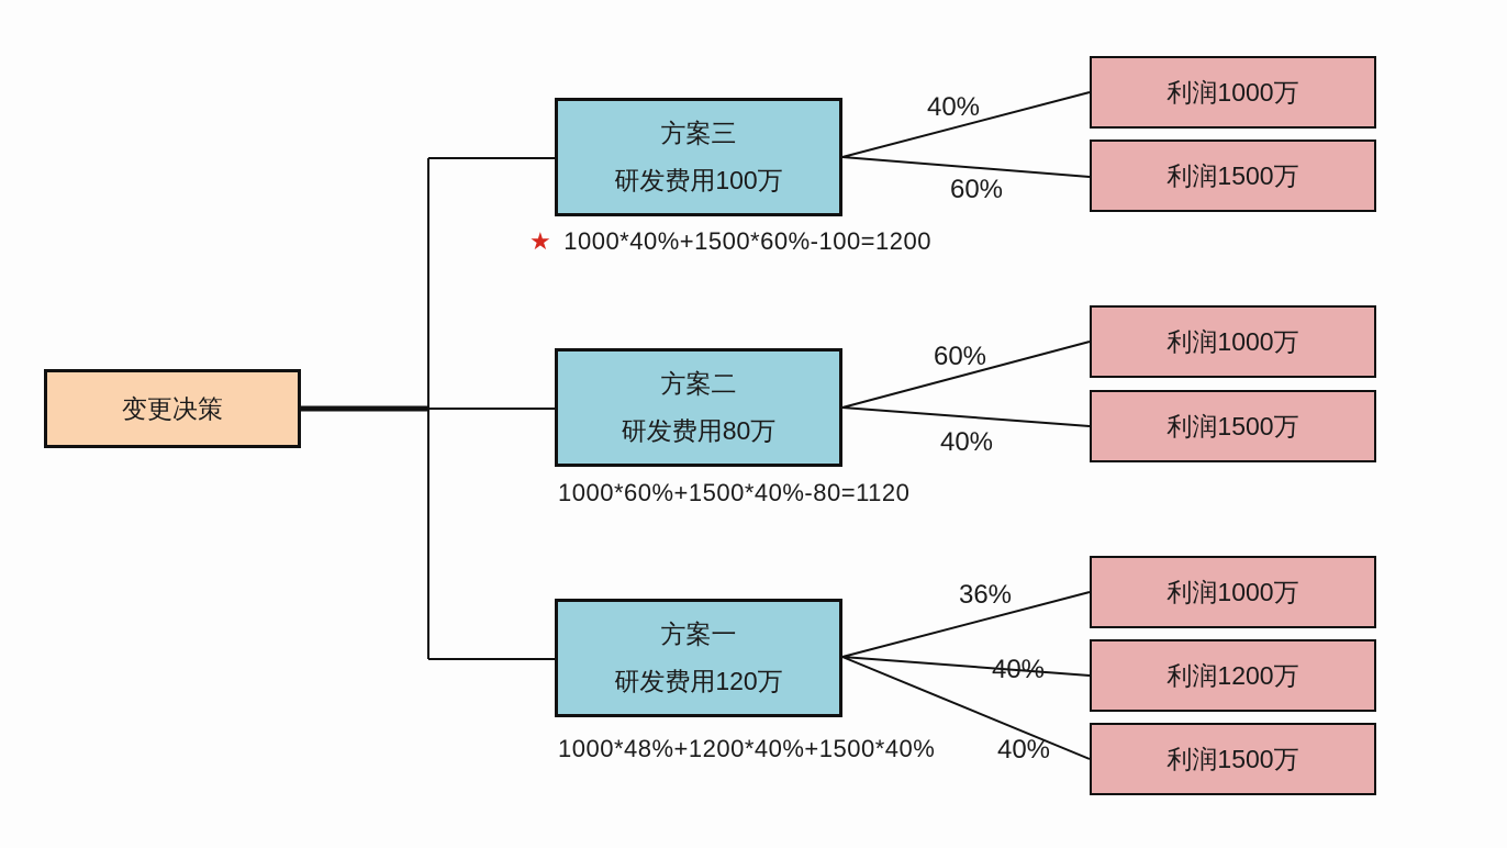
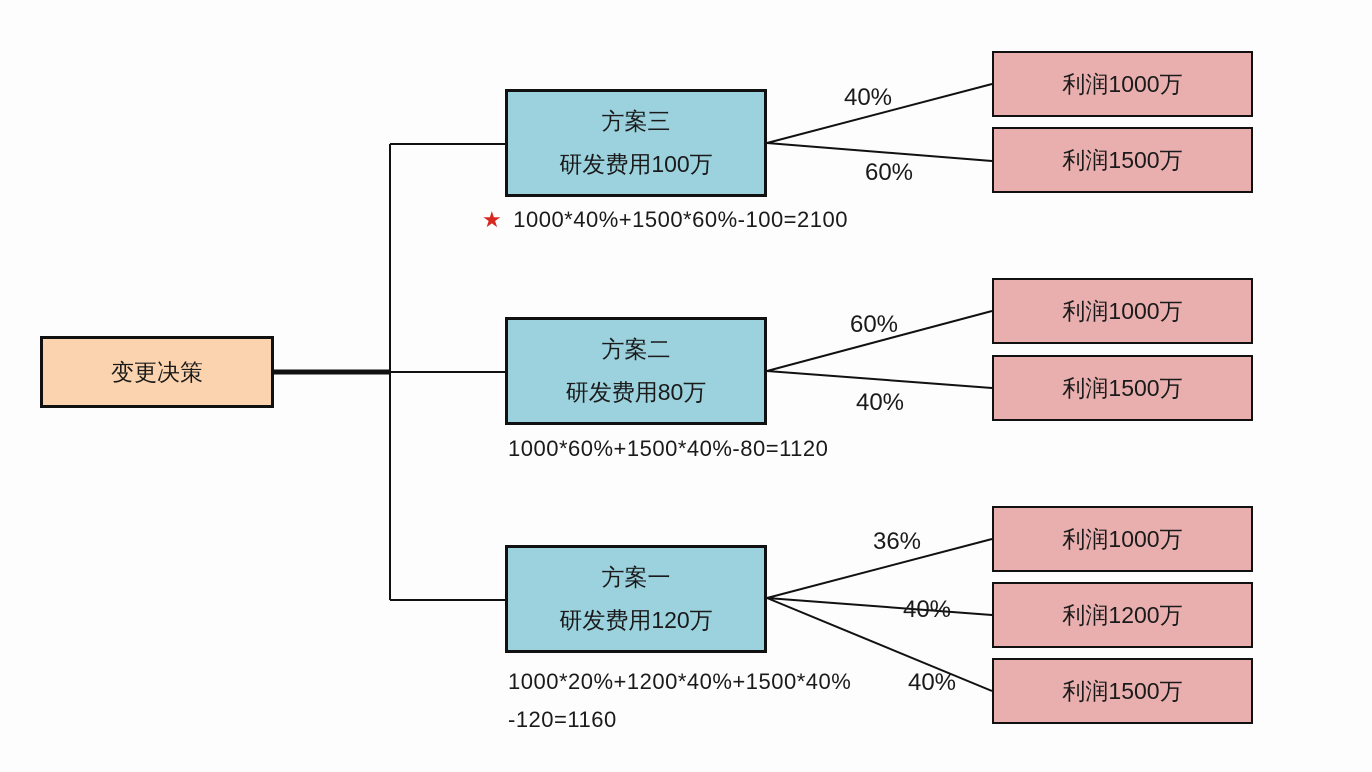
  变更决策
  方案三
  研发费用100万
  方案二
  研发费用80万
  方案一
  研发费用120万
  利润1000万
  利润1500万
  利润1000万
  利润1500万
  利润1000万
  利润1200万
  利润1500万
  40%
  60%
  60%
  40%
  36%
  40%
  40%
- ★ 1000*40%+1500*60%-100=1200
+ ★ 1000*40%+1500*60%-100=2100
  1000*60%+1500*40%-80=1120
- 1000*48%+1200*40%+1500*40%
+ 1000*20%+1200*40%+1500*40%
+ -120=1160
